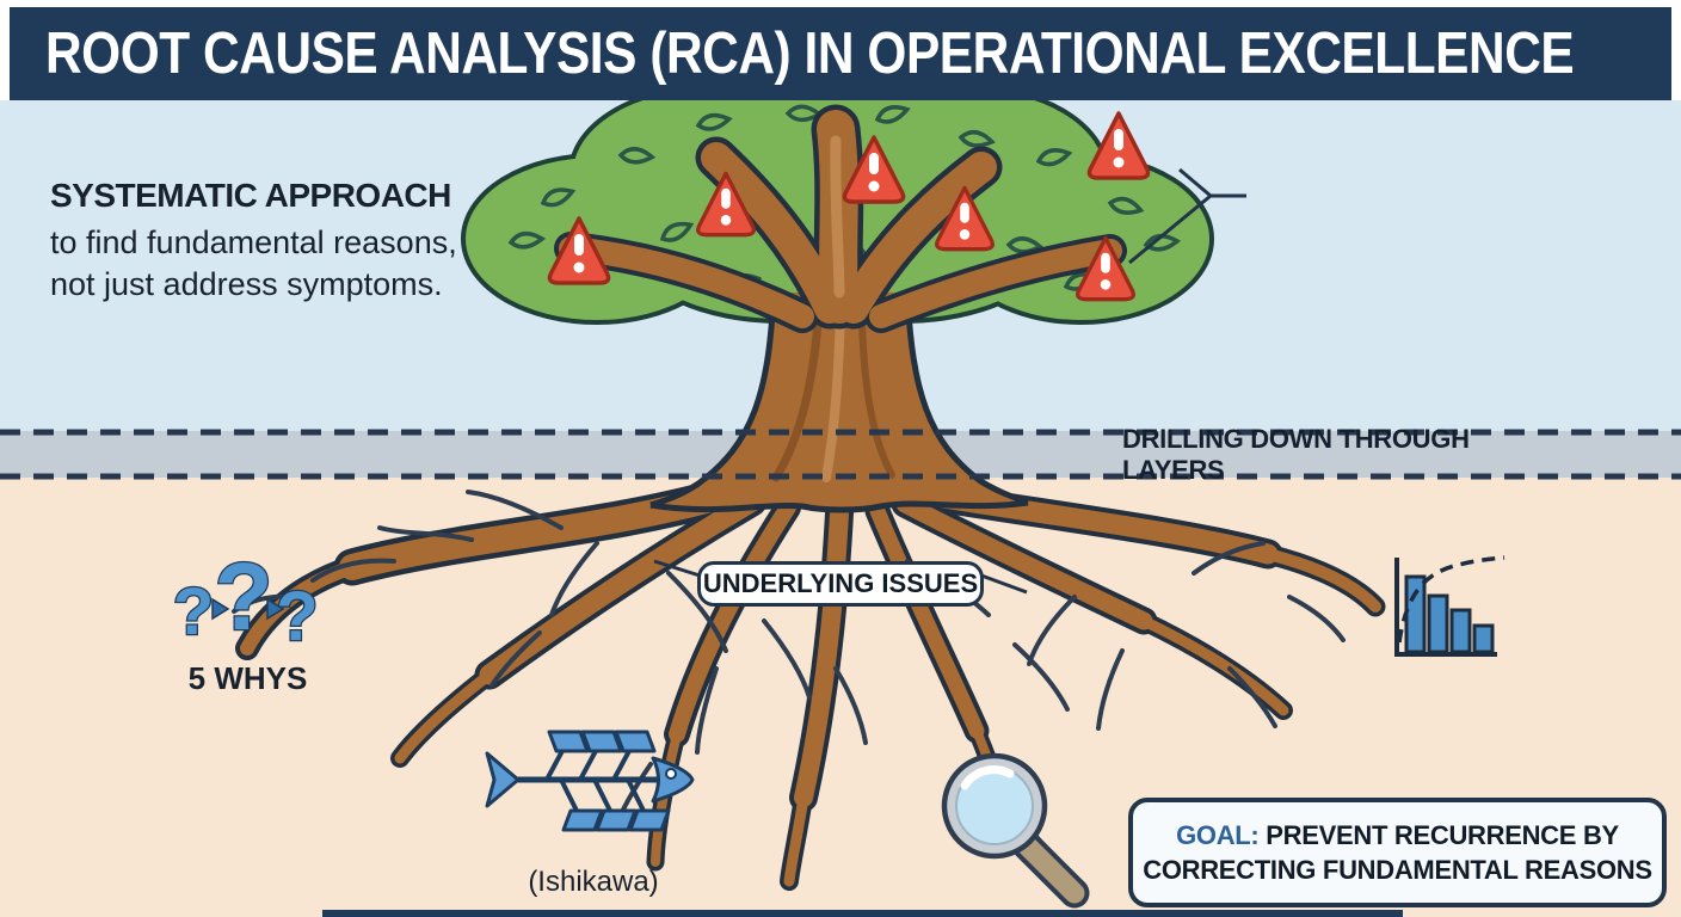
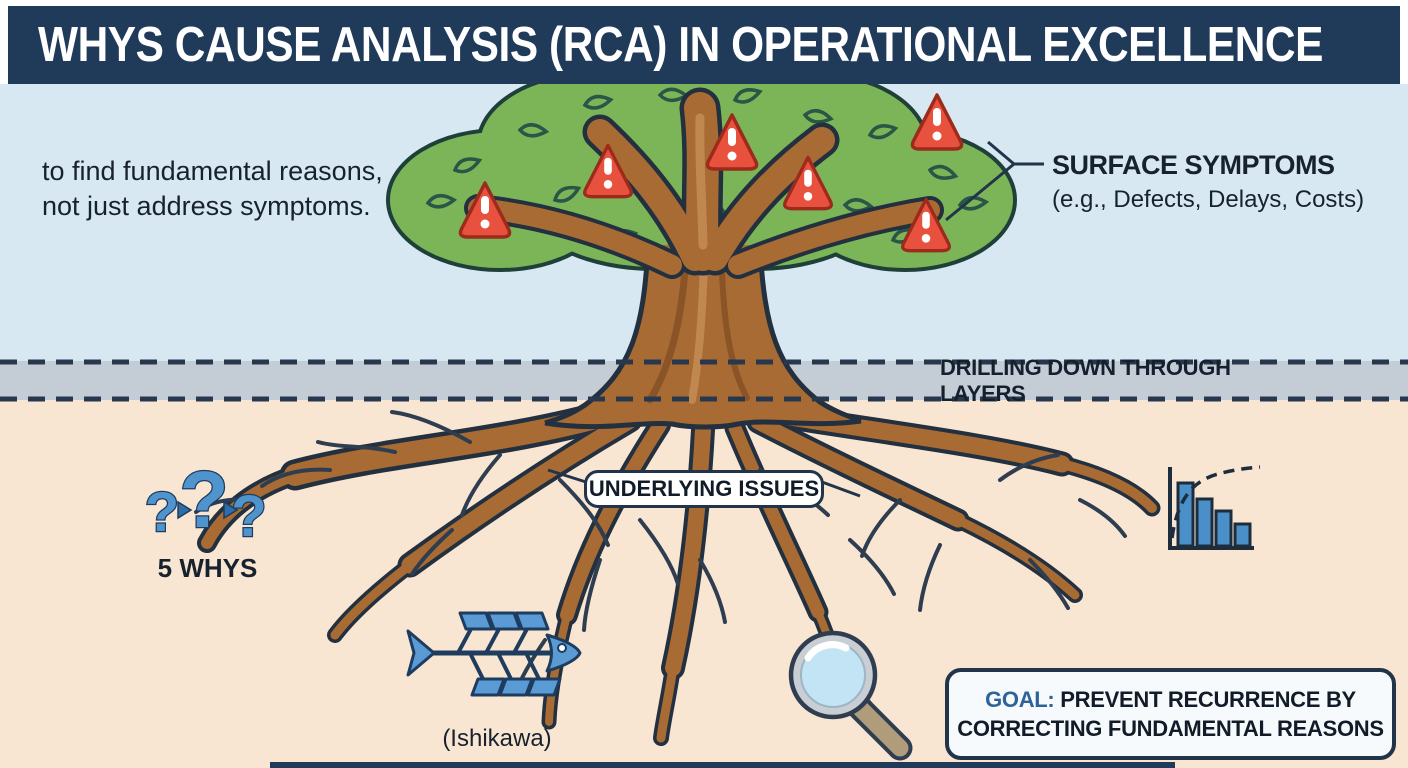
  ?
  ?
  ?
- ROOT CAUSE ANALYSIS (RCA) IN OPERATIONAL EXCELLENCE
+ WHYS CAUSE ANALYSIS (RCA) IN OPERATIONAL EXCELLENCE
- SYSTEMATIC APPROACH
  to find fundamental reasons,
  not just address symptoms.
+ SURFACE SYMPTOMS
+ (e.g., Defects, Delays, Costs)
  UNDERLYING ISSUES
  DRILLING DOWN THROUGH LAYERS
  5 WHYS
  (Ishikawa)
  GOAL: PREVENT RECURRENCE BY
  CORRECTING FUNDAMENTAL REASONS
